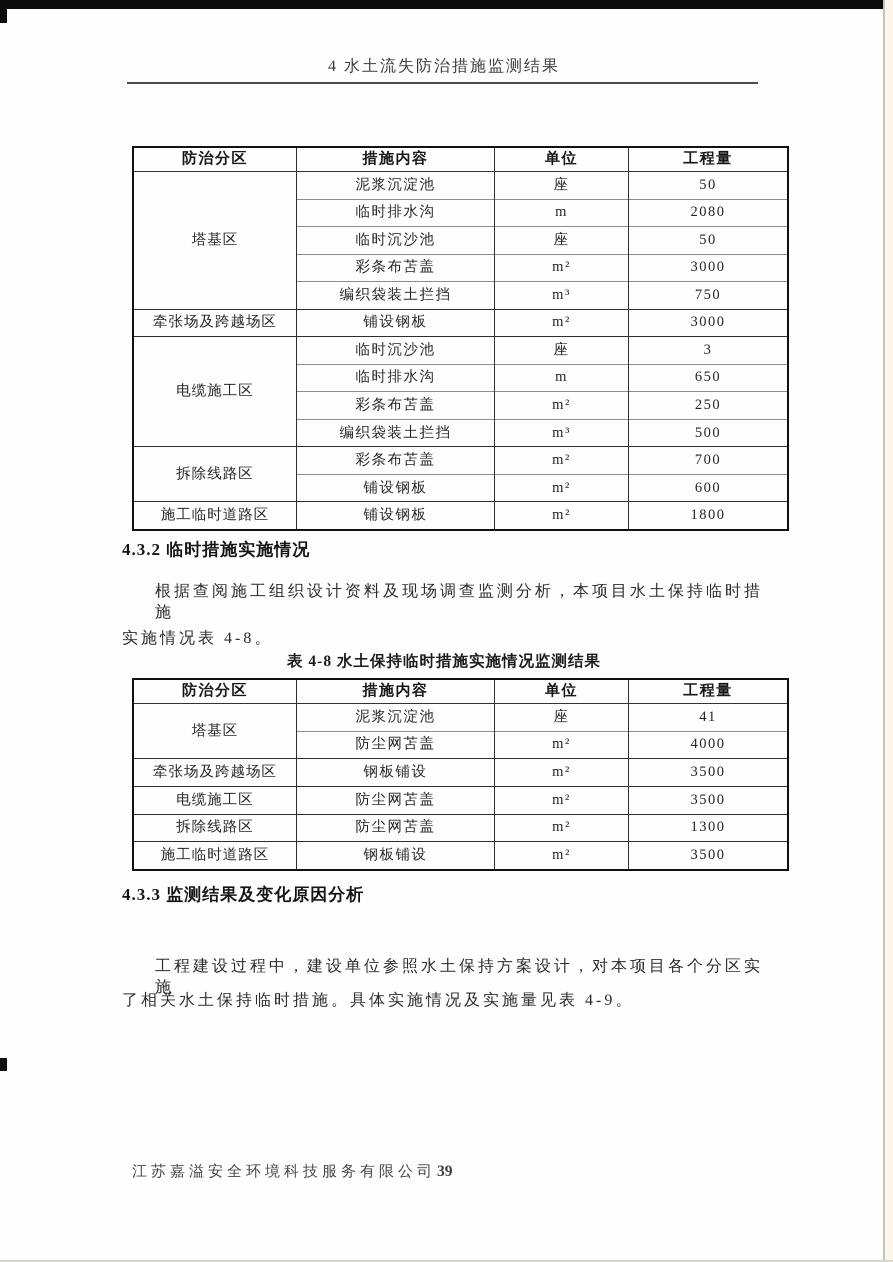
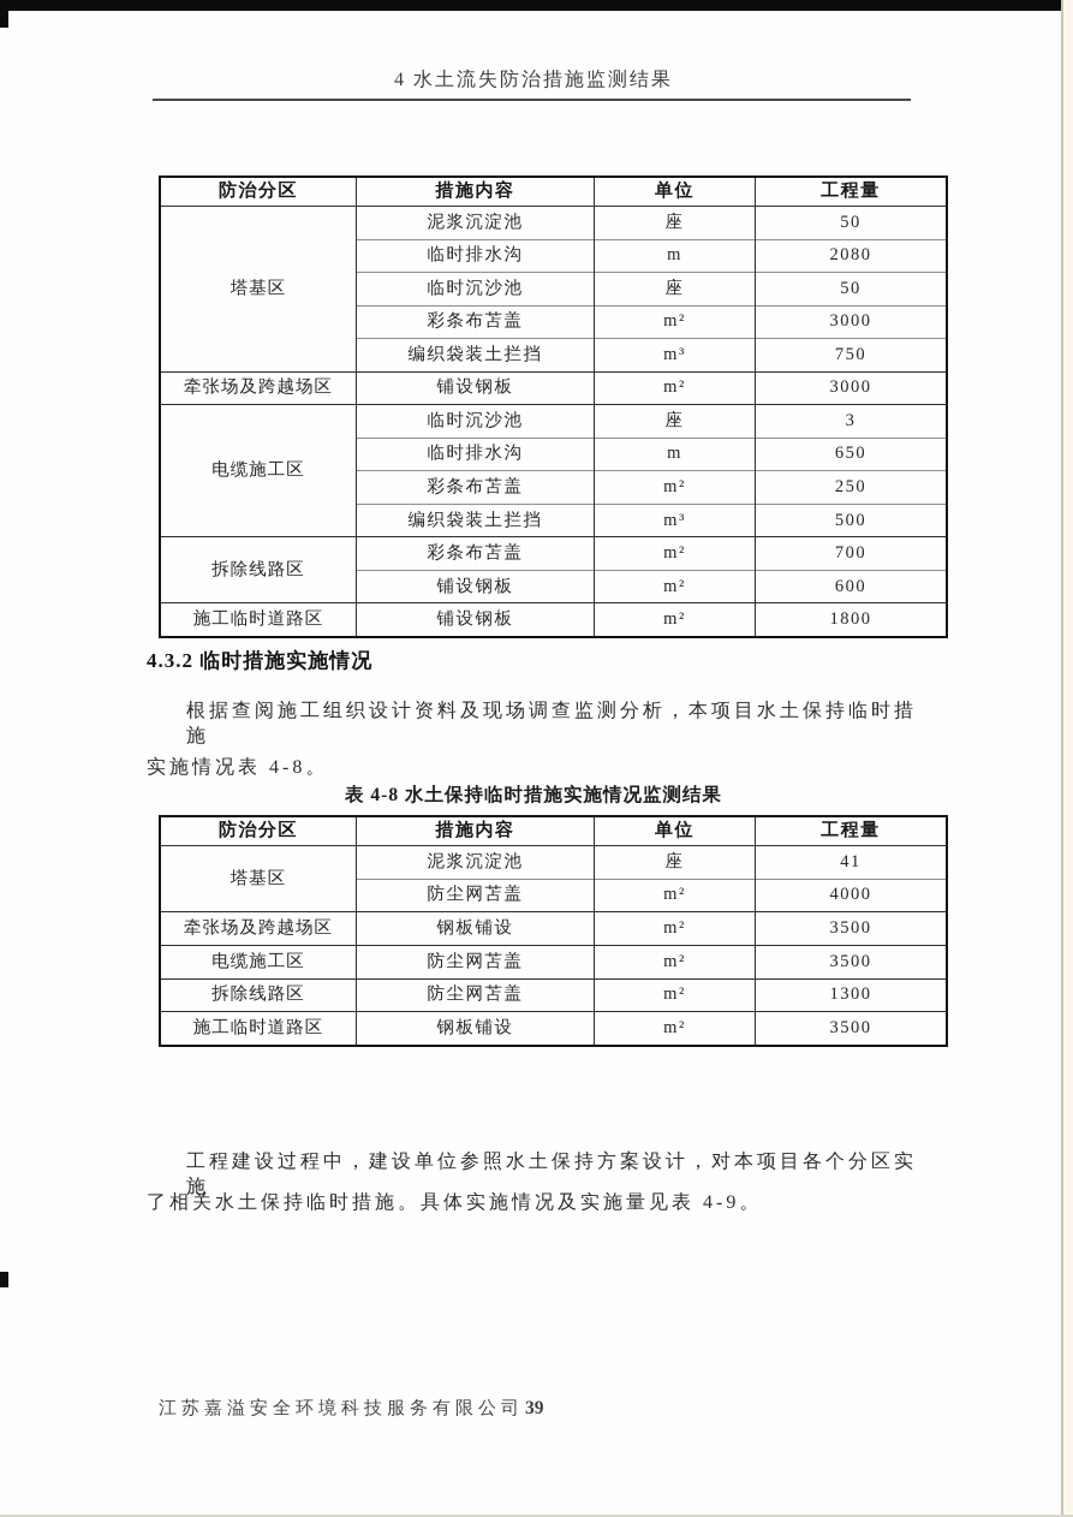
  4 水土流失防治措施监测结果
  防治分区	措施内容	单位	工程量
  塔基区	泥浆沉淀池	座	50
  临时排水沟	m	2080
  临时沉沙池	座	50
  彩条布苫盖	m²	3000
  编织袋装土拦挡	m³	750
  牵张场及跨越场区	铺设钢板	m²	3000
  电缆施工区	临时沉沙池	座	3
  临时排水沟	m	650
  彩条布苫盖	m²	250
  编织袋装土拦挡	m³	500
  拆除线路区	彩条布苫盖	m²	700
  铺设钢板	m²	600
  施工临时道路区	铺设钢板	m²	1800
  4.3.2 临时措施实施情况
  根据查阅施工组织设计资料及现场调查监测分析，本项目水土保持临时措施
  实施情况表 4-8。
  表 4-8 水土保持临时措施实施情况监测结果
  防治分区	措施内容	单位	工程量
  塔基区	泥浆沉淀池	座	41
  防尘网苫盖	m²	4000
  牵张场及跨越场区	钢板铺设	m²	3500
  电缆施工区	防尘网苫盖	m²	3500
  拆除线路区	防尘网苫盖	m²	1300
  施工临时道路区	钢板铺设	m²	3500
- 4.3.3 监测结果及变化原因分析
  工程建设过程中，建设单位参照水土保持方案设计，对本项目各个分区实施
  了相关水土保持临时措施。具体实施情况及实施量见表 4-9。
  江苏嘉溢安全环境科技服务有限公司
  39
